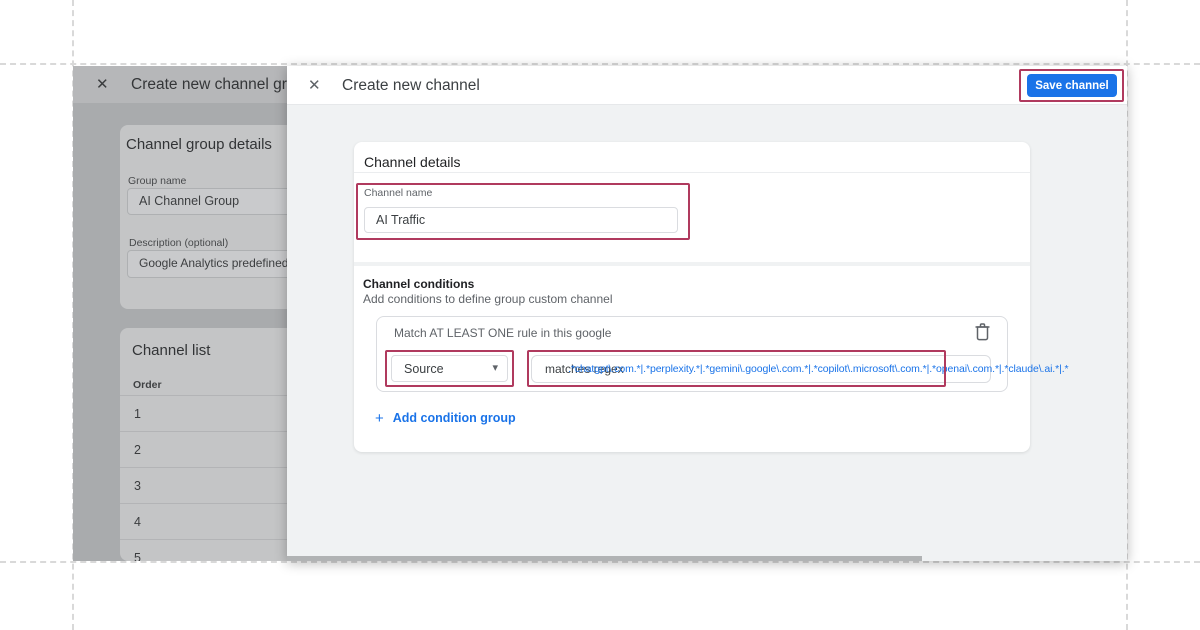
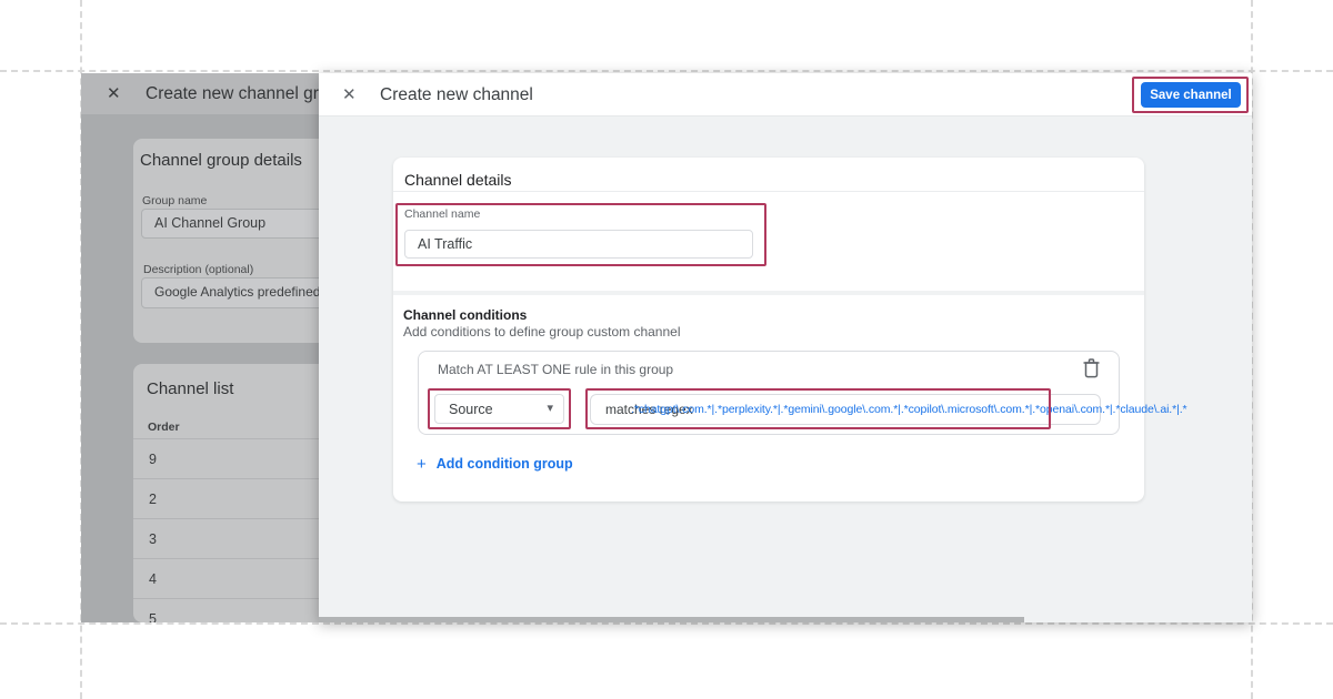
  ✕
  Create new channel gr
  Channel group details
  Group name
  AI Channel Group
  Description (optional)
  Google Analytics predefined
  Channel list
  Order
- 1
+ 9
  2
  3
  4
  5
  ✕
  Create new channel
  Save channel
  Channel details
  Channel name
  AI Traffic
  Channel conditions
  Add conditions to define group custom channel
- Match AT LEAST ONE rule in this google
+ Match AT LEAST ONE rule in this group
  Source
  ▾
  matches regex
  +
  Add condition group
  .*chatgpt\.com.*|.*perplexity.*|.*gemini\.google\.com.*|.*copilot\.microsoft\.com.*|.*openai\.com.*|.*claude\.ai.*|.*
